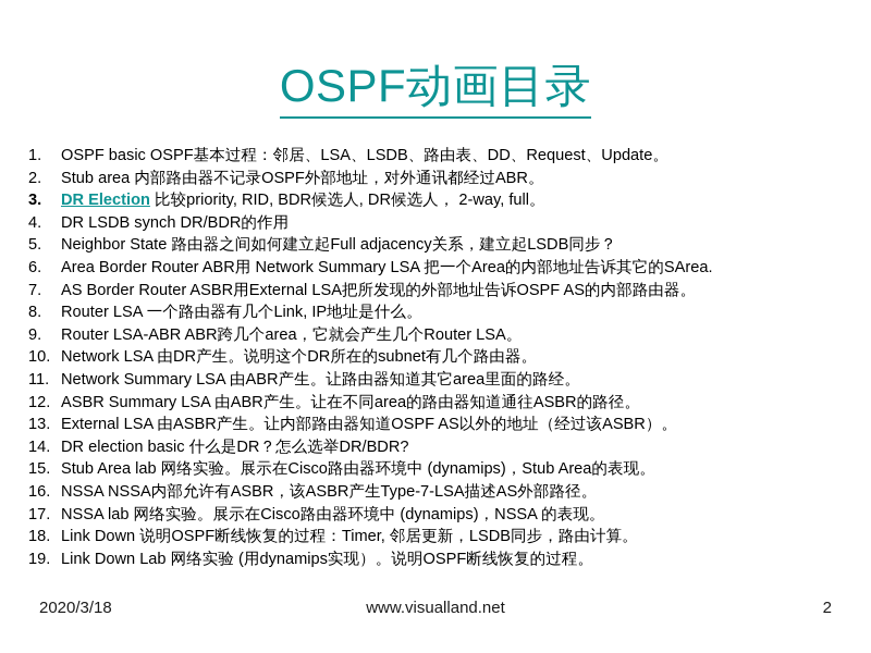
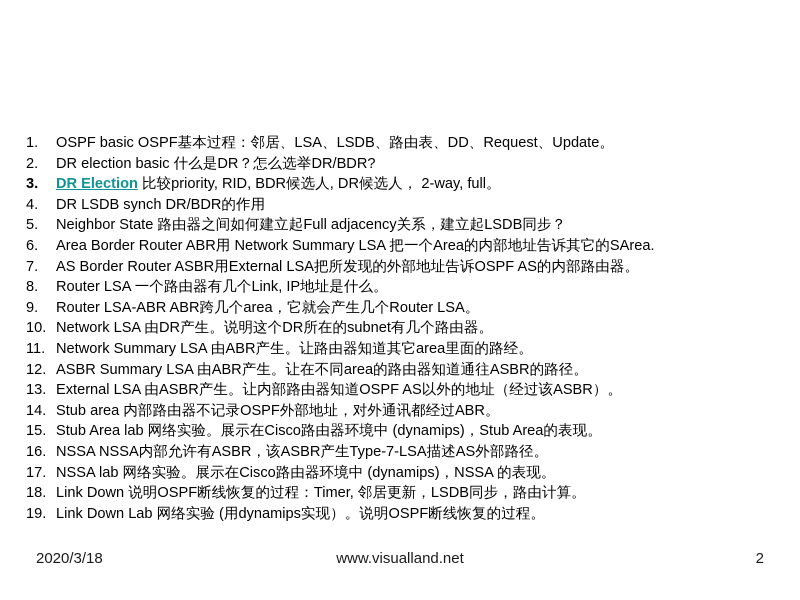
- OSPF动画目录
  1.
  OSPF basic OSPF基本过程：邻居、LSA、LSDB、路由表、DD、Request、Update。
  2.
- Stub area 内部路由器不记录OSPF外部地址，对外通讯都经过ABR。
+ DR election basic 什么是DR？怎么选举DR/BDR?
  3.
  DR Election 比较priority, RID, BDR候选人, DR候选人， 2-way, full。
  4.
  DR LSDB synch DR/BDR的作用
  5.
  Neighbor State 路由器之间如何建立起Full adjacency关系，建立起LSDB同步？
  6.
  Area Border Router ABR用 Network Summary LSA 把一个Area的内部地址告诉其它的SArea.
  7.
  AS Border Router ASBR用External LSA把所发现的外部地址告诉OSPF AS的内部路由器。
  8.
  Router LSA 一个路由器有几个Link, IP地址是什么。
  9.
  Router LSA-ABR ABR跨几个area，它就会产生几个Router LSA。
  10.
  Network LSA 由DR产生。说明这个DR所在的subnet有几个路由器。
  11.
  Network Summary LSA 由ABR产生。让路由器知道其它area里面的路经。
  12.
  ASBR Summary LSA 由ABR产生。让在不同area的路由器知道通往ASBR的路径。
  13.
  External LSA 由ASBR产生。让内部路由器知道OSPF AS以外的地址（经过该ASBR）。
  14.
- DR election basic 什么是DR？怎么选举DR/BDR?
+ Stub area 内部路由器不记录OSPF外部地址，对外通讯都经过ABR。
  15.
  Stub Area lab 网络实验。展示在Cisco路由器环境中 (dynamips)，Stub Area的表现。
  16.
  NSSA NSSA内部允许有ASBR，该ASBR产生Type-7-LSA描述AS外部路径。
  17.
  NSSA lab 网络实验。展示在Cisco路由器环境中 (dynamips)，NSSA 的表现。
  18.
  Link Down 说明OSPF断线恢复的过程：Timer, 邻居更新，LSDB同步，路由计算。
  19.
  Link Down Lab 网络实验 (用dynamips实现）。说明OSPF断线恢复的过程。
  2020/3/18
  www.visualland.net
  2
